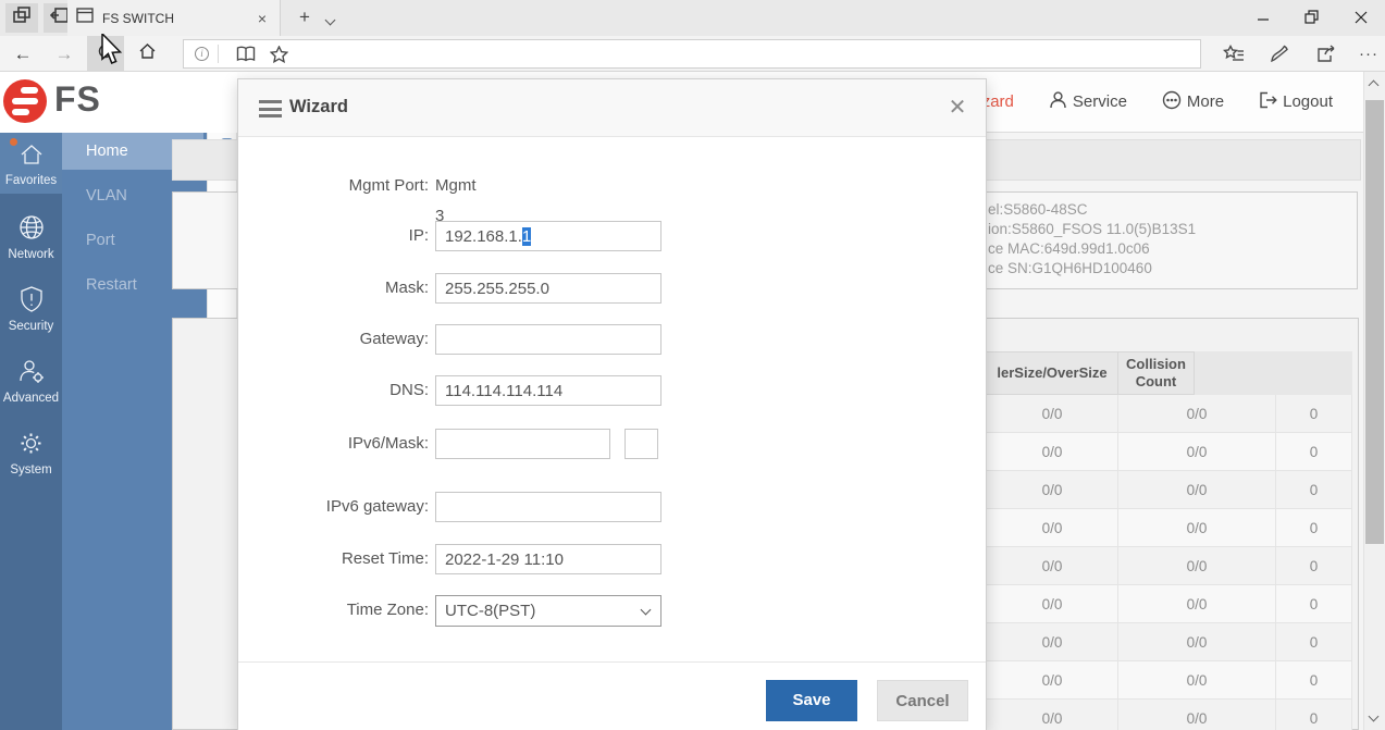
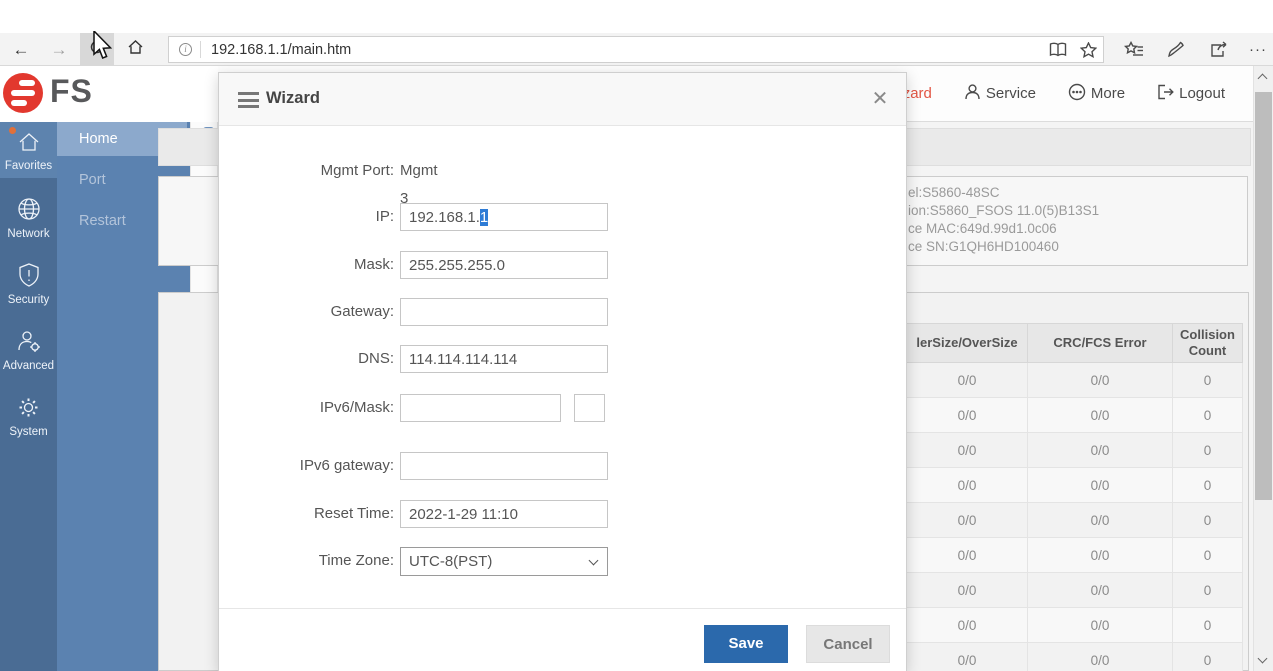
- FS SWITCH
- ×
- +
  ←
  →
  i
+ 192.168.1.1/main.htm
  ···
  FS
  Favorites
  Network
  Security
  Advanced
  System
  Home
- VLAN
  Port
  Restart
  Service
  More
  Logout
  el:S5860-48SC
  ion:S5860_FSOS 11.0(5)B13S1
  ce MAC:649d.99d1.0c06
  ce SN:G1QH6HD100460
  lerSize/OverSize
+ CRC/FCS Error
  Collision Count
  0/0
  0/0
  0
  0/0
  0/0
  0
  0/0
  0/0
  0
  0/0
  0/0
  0
  0/0
  0/0
  0
  0/0
  0/0
  0
  0/0
  0/0
  0
  0/0
  0/0
  0
  0/0
  0/0
  0
  Wizard
  ✕
  Mgmt Port:
  Mgmt 3
  IP:
  192.168.1.
  1
  Mask:
  255.255.255.0
  Gateway:
  DNS:
  114.114.114.114
  IPv6/Mask:
  IPv6 gateway:
  Reset Time:
  2022-1-29 11:10
  Time Zone:
  UTC-8(PST)
  Save
  Cancel
